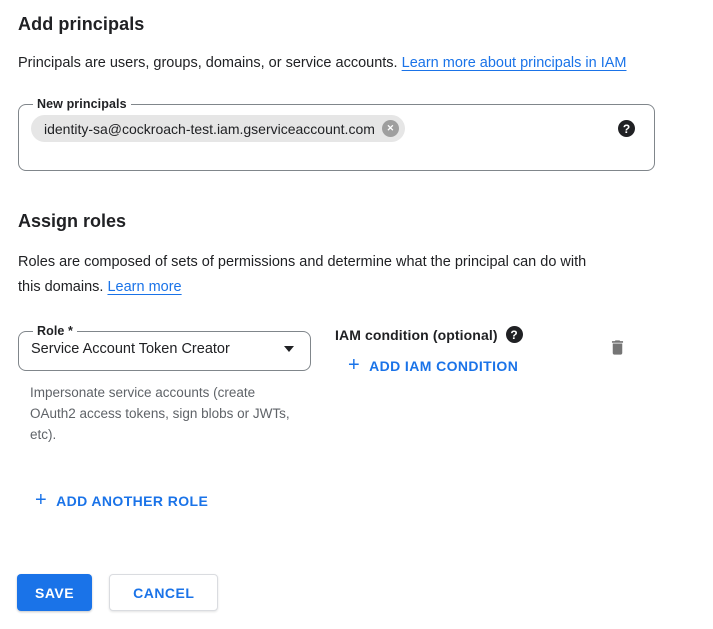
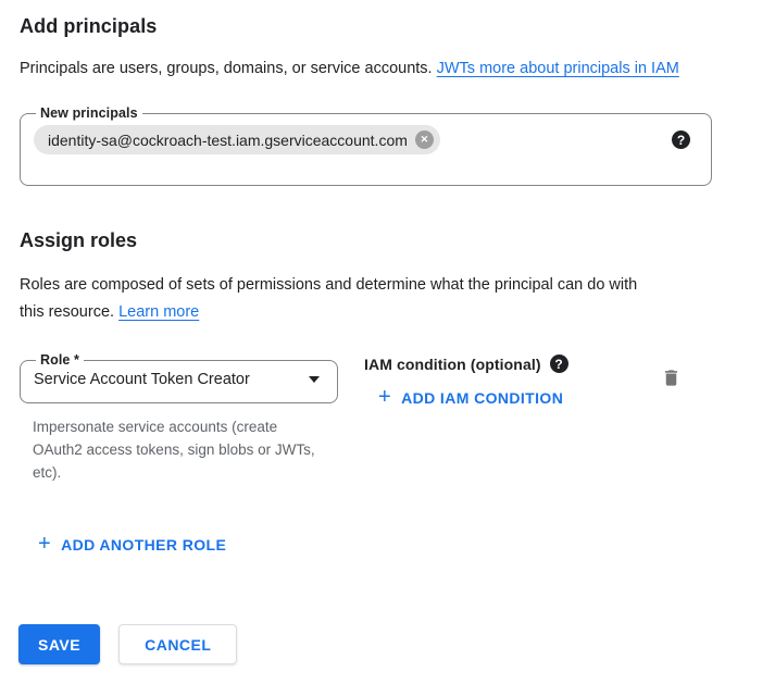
  Add principals
- Principals are users, groups, domains, or service accounts. Learn more about principals in IAM
+ Principals are users, groups, domains, or service accounts. JWTs more about principals in IAM
  New principals
  identity-sa@cockroach-test.iam.gserviceaccount.com
  ✕
  ?
  Assign roles
- Roles are composed of sets of permissions and determine what the principal can do with this domains. Learn more
+ Roles are composed of sets of permissions and determine what the principal can do with this resource. Learn more
  Role *
  Service Account Token Creator
  Impersonate service accounts (create OAuth2 access tokens, sign blobs or JWTs, etc).
  IAM condition (optional)
  ?
  +
  ADD IAM CONDITION
  +
  ADD ANOTHER ROLE
  SAVE
  CANCEL
